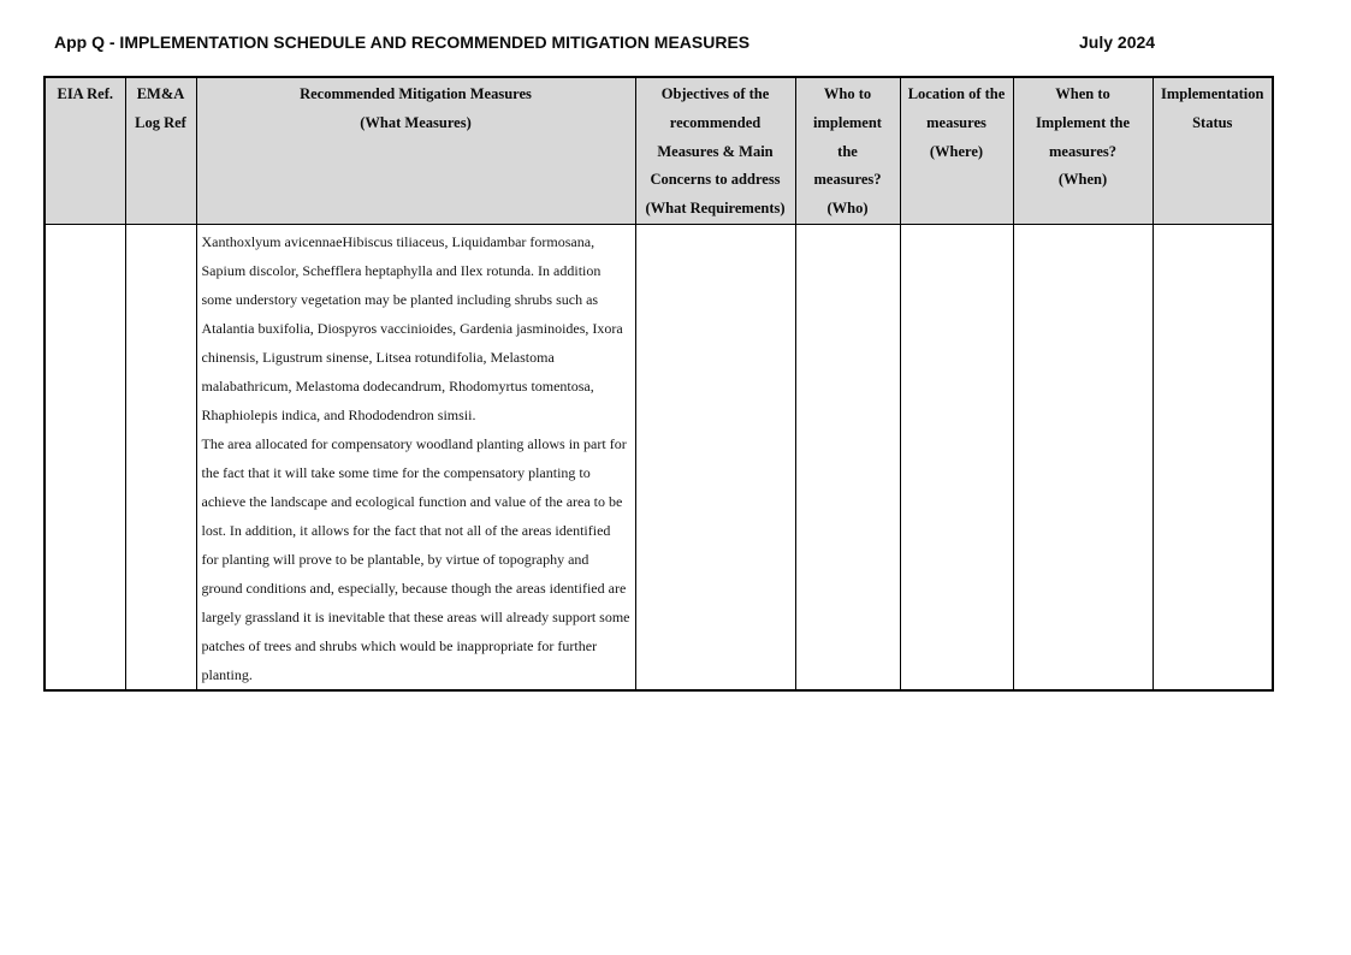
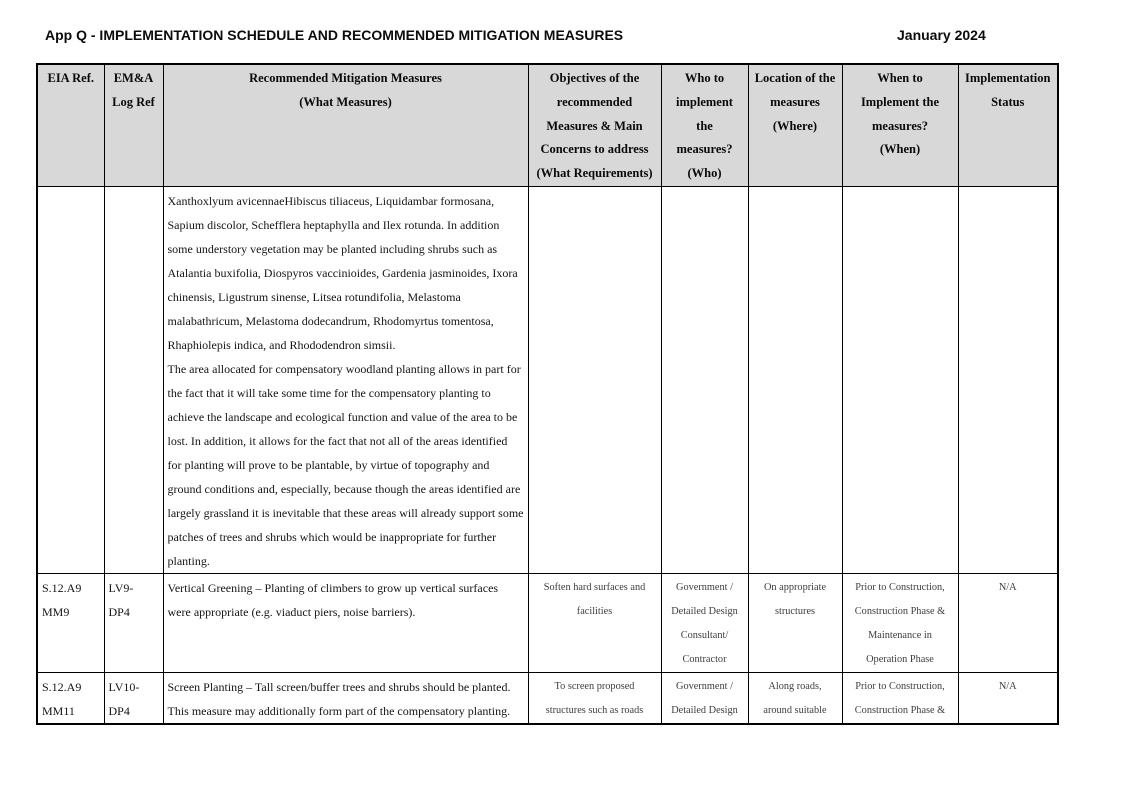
  App Q - IMPLEMENTATION SCHEDULE AND RECOMMENDED MITIGATION MEASURES
- July 2024
+ January 2024
  EIA Ref.	EM&ALog Ref	Recommended Mitigation Measures(What Measures)	Objectives of therecommendedMeasures & MainConcerns to address(What Requirements)	Who toimplementthemeasures?(Who)	Location of themeasures(Where)	When toImplement themeasures?(When)	ImplementationStatus
  		Xanthoxlyum avicennaeHibiscus tiliaceus, Liquidambar formosana, Sapium discolor, Schefflera heptaphylla and Ilex rotunda. In addition some understory vegetation may be planted including shrubs such as Atalantia buxifolia, Diospyros vaccinioides, Gardenia jasminoides, Ixora chinensis, Ligustrum sinense, Litsea rotundifolia, Melastoma malabathricum, Melastoma dodecandrum, Rhodomyrtus tomentosa, Rhaphiolepis indica, and Rhododendron simsii.The area allocated for compensatory woodland planting allows in part for the fact that it will take some time for the compensatory planting to achieve the landscape and ecological function and value of the area to be lost. In addition, it allows for the fact that not all of the areas identified for planting will prove to be plantable, by virtue of topography and ground conditions and, especially, because though the areas identified are largely grassland it is inevitable that these areas will already support some patches of trees and shrubs which would be inappropriate for further planting.
+ S.12.A9MM9	LV9-DP4	Vertical Greening – Planting of climbers to grow up vertical surfaces were appropriate (e.g. viaduct piers, noise barriers).	Soften hard surfaces andfacilities	Government /Detailed DesignConsultant/Contractor	On appropriatestructures	Prior to Construction,Construction Phase &Maintenance inOperation Phase	N/A
+ S.12.A9MM11	LV10-DP4	Screen Planting – Tall screen/buffer trees and shrubs should be planted. This measure may additionally form part of the compensatory planting.	To screen proposedstructures such as roads	Government /Detailed Design	Along roads,around suitable	Prior to Construction,Construction Phase &	N/A
